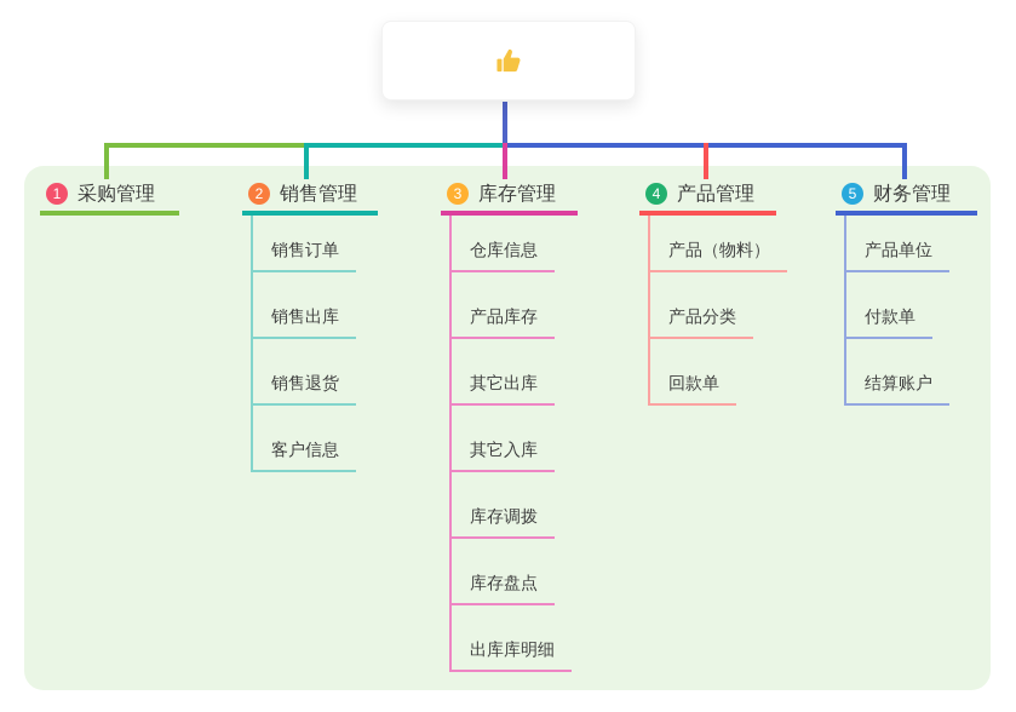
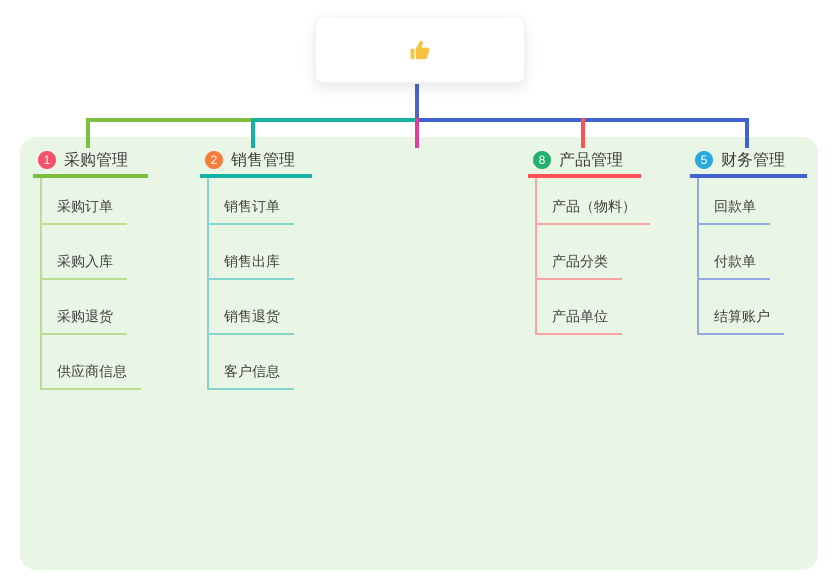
  1
  采购管理
+ 采购订单
+ 采购入库
+ 采购退货
+ 供应商信息
  2
  销售管理
  销售订单
  销售出库
  销售退货
  客户信息
- 3
- 库存管理
- 仓库信息
- 产品库存
- 其它出库
- 其它入库
- 库存调拨
- 库存盘点
- 出库库明细
- 4
+ 8
  产品管理
  产品（物料）
  产品分类
- 回款单
+ 产品单位
  5
  财务管理
- 产品单位
+ 回款单
  付款单
  结算账户
